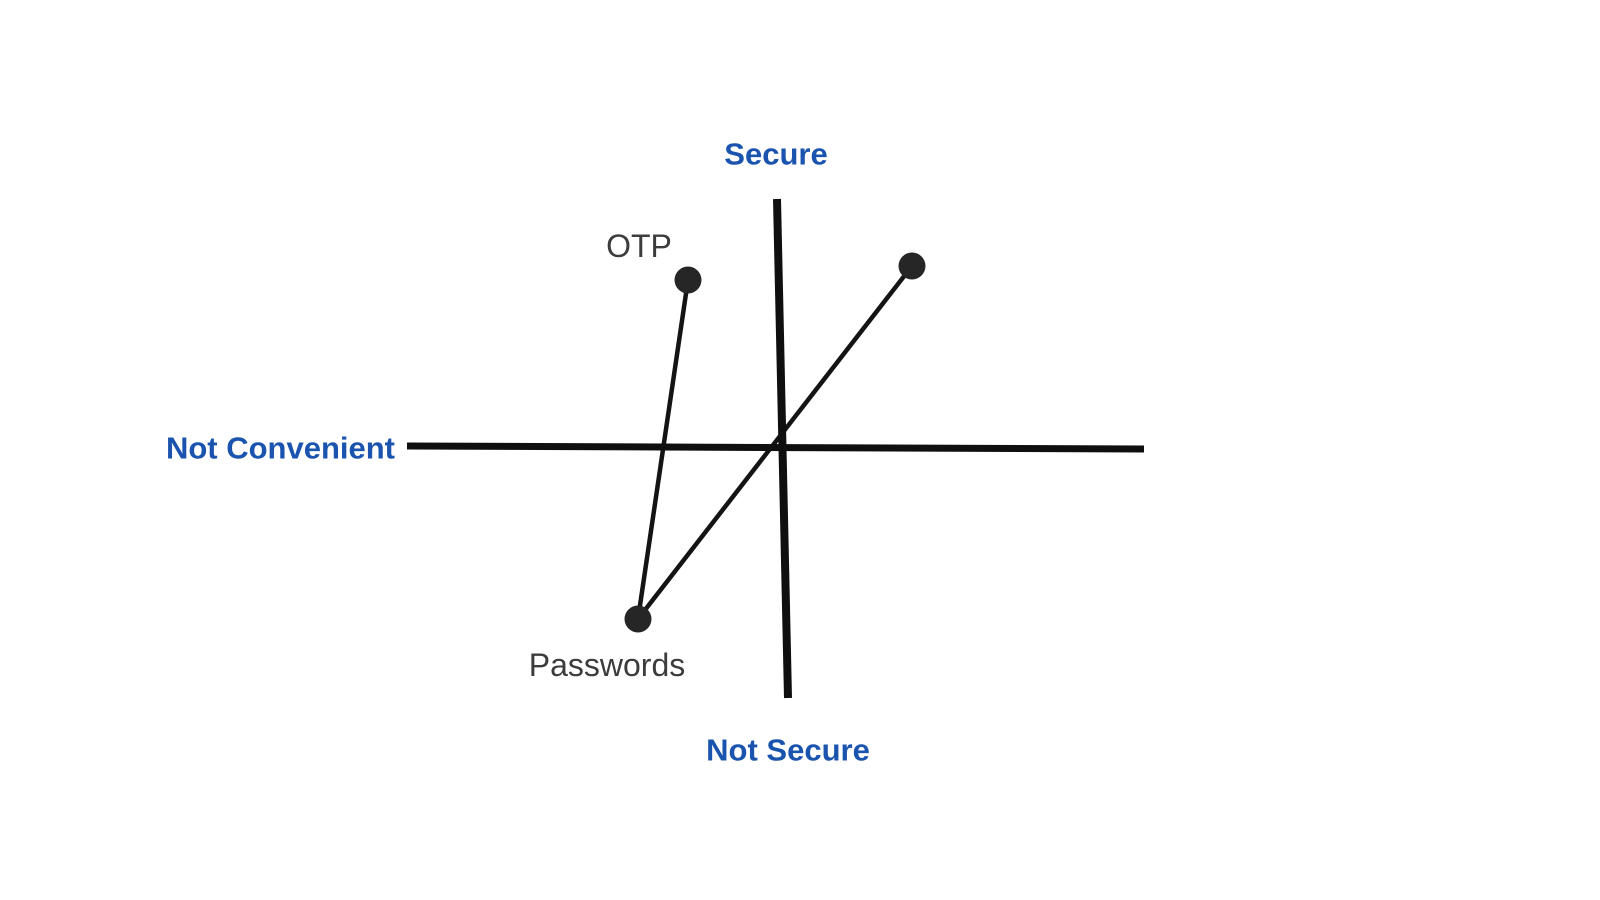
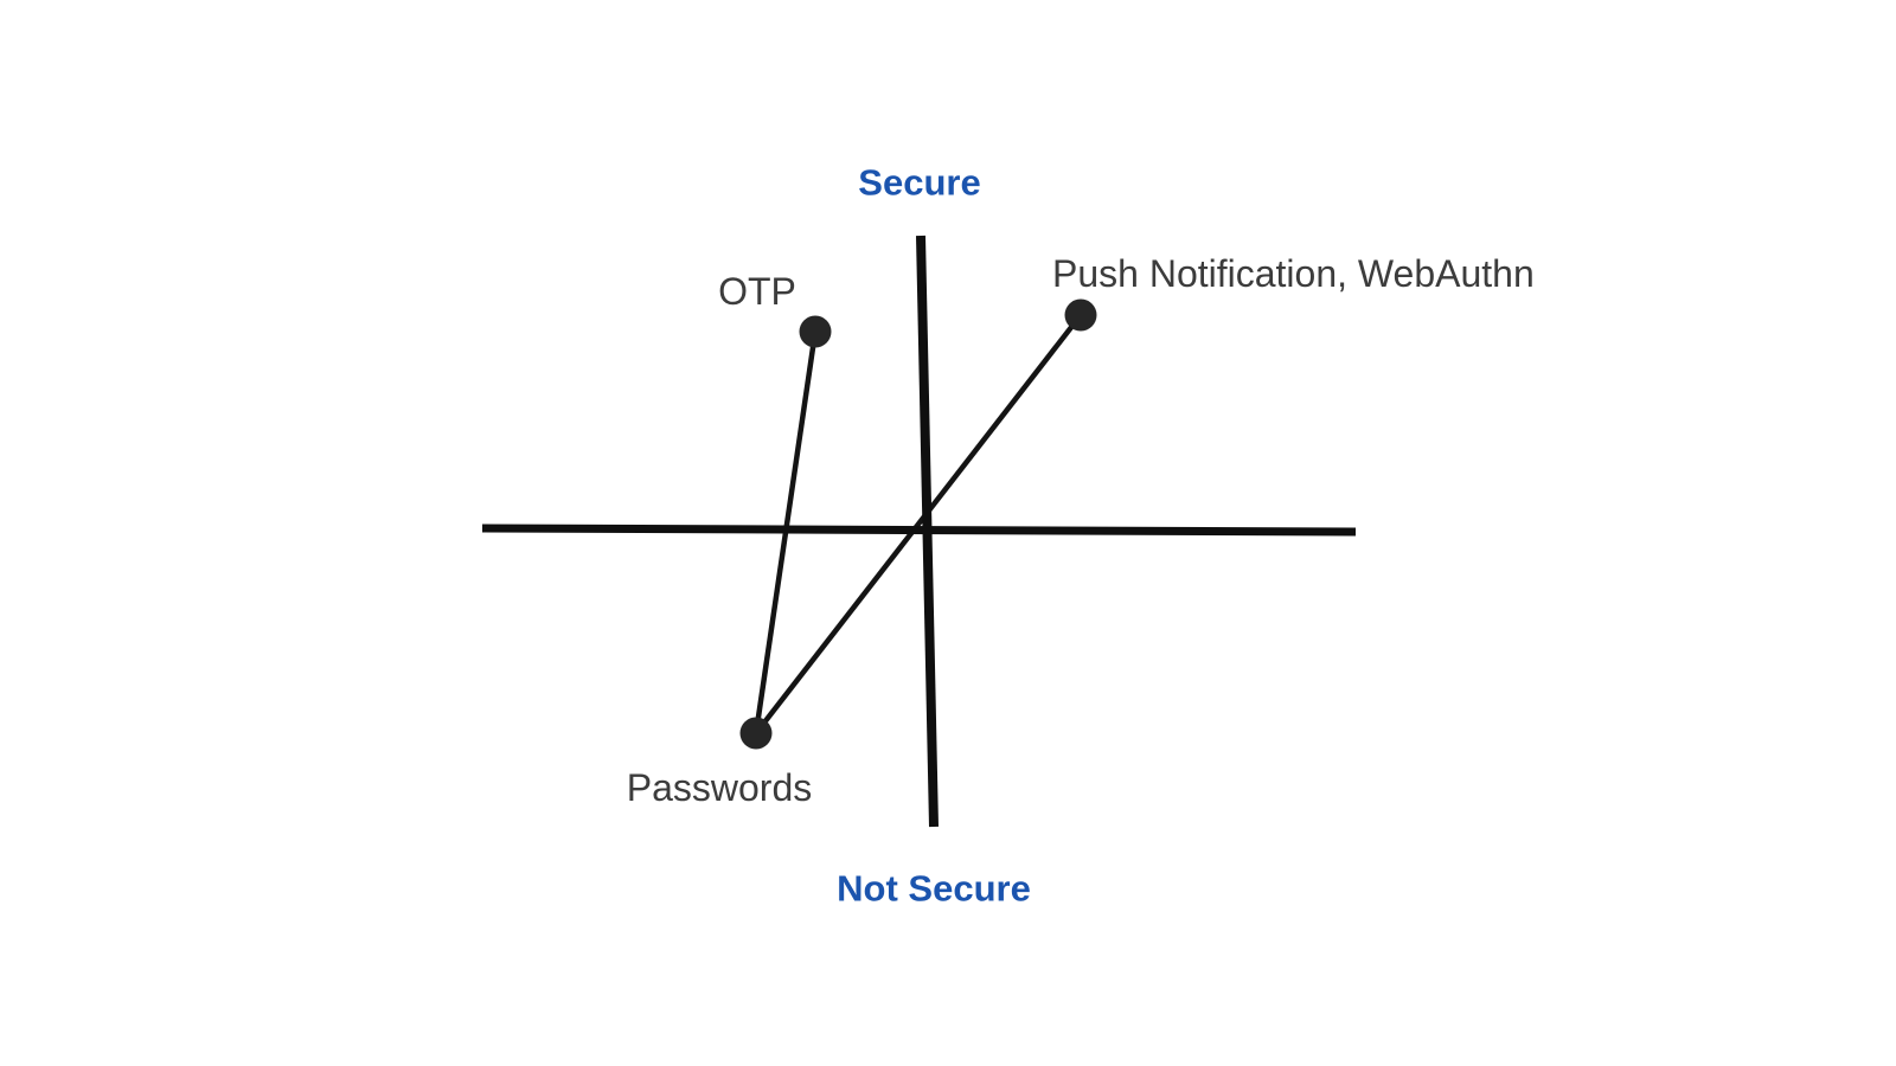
  Secure
  Not Secure
- Not Convenient
  OTP
+ Push Notification, WebAuthn
  Passwords
